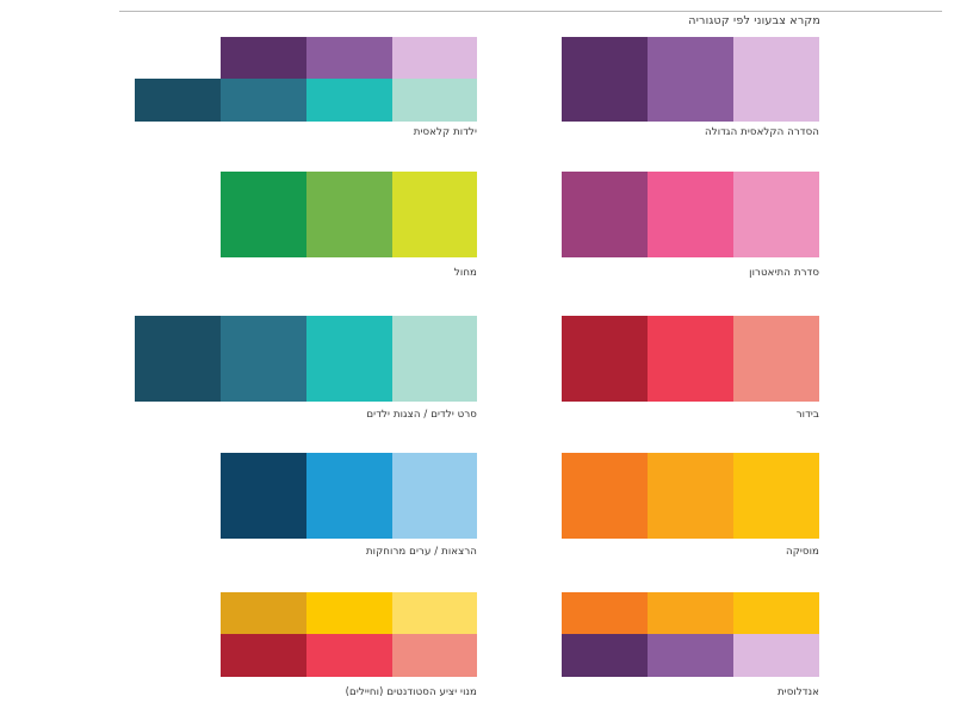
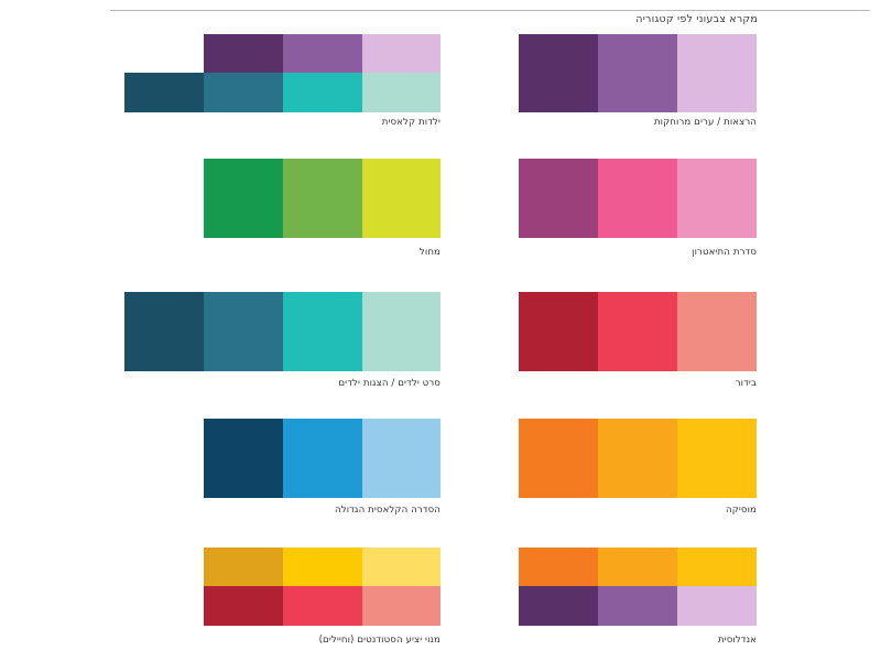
  מקרא צבעוני לפי קטגוריה
  ילדות קלאסית
- הסדרה הקלאסית הגדולה
+ הרצאות / ערים מרוחקות
  מחול
  סדרת התיאטרון
  סרט ילדים / הצגות ילדים
  בידור
- הרצאות / ערים מרוחקות
+ הסדרה הקלאסית הגדולה
  מוסיקה
  מנוי יציע הסטודנטים (וחיילים)
  אנדלוסית
